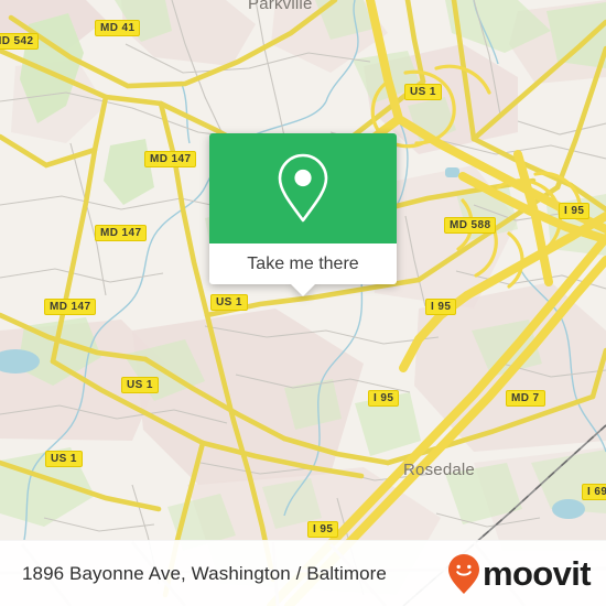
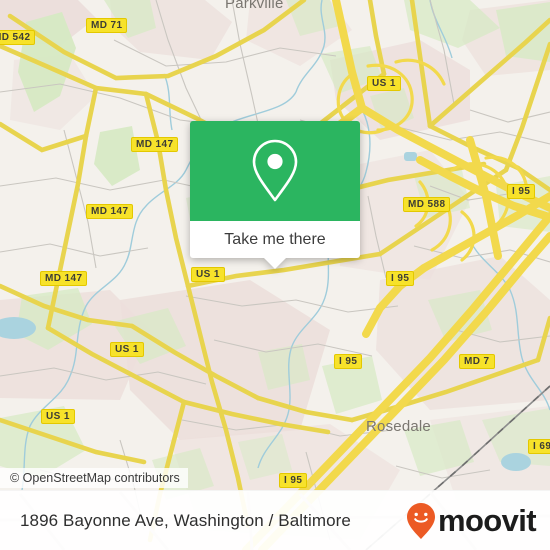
  Parkville
  Rosedale
  D 542
- MD 41
+ MD 71
  US 1
  MD 147
  I 95
  MD 588
  MD 147
  MD 147
  US 1
  I 95
  US 1
  I 95
  MD 7
  US 1
  I 69
  I 95
  Take me there
+ © OpenStreetMap contributors
  1896 Bayonne Ave, Washington / Baltimore
  moovit
